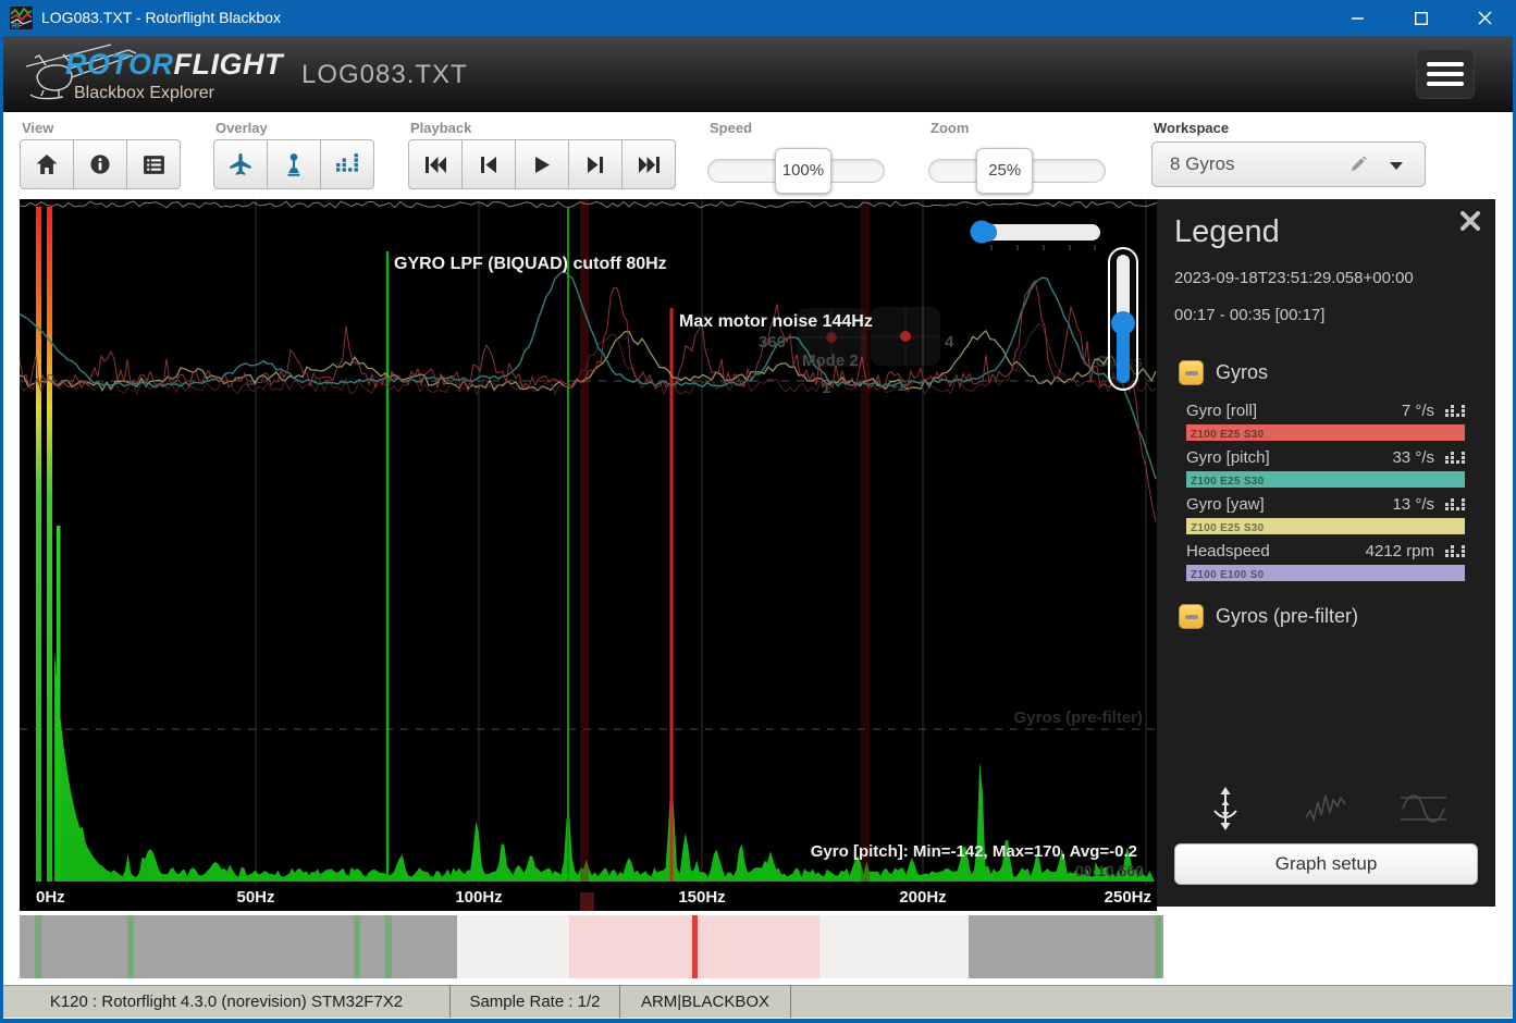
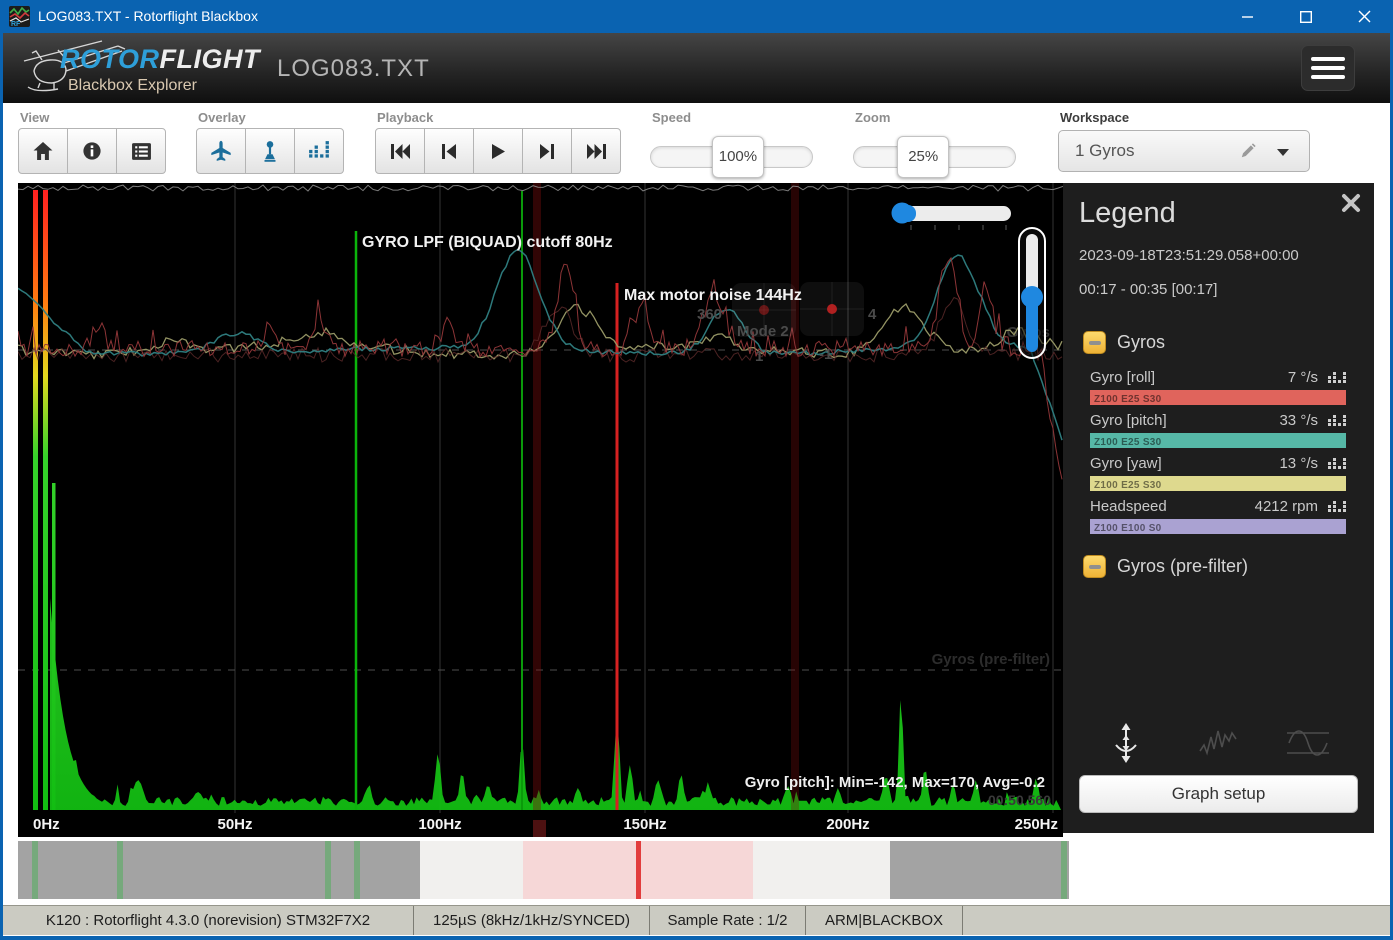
  LOG083.TXT - Rotorflight Blackbox
  ROTORFLIGHT
  Blackbox Explorer
  LOG083.TXT
  View
  Overlay
  Playback
  Speed
  100%
  Zoom
  25%
  Workspace
- 8 Gyros
+ 1 Gyros
  Gyros (pre-filter)
  360
  Mode 2
  1
  -1
  4
  GYRO LPF (BIQUAD) cutoff 80Hz
  Max motor noise 144Hz
  0Hz
  50Hz
  100Hz
  150Hz
  200Hz
  250Hz
  Gyro [pitch]: Min=-142, Max=170, Avg=-0.2
- 00:10.560
+ 00:50.560
  Legend
  2023-09-18T23:51:29.058+00:00
  00:17 - 00:35 [00:17]
  Gyros
  Gyro [roll]
  7 °/s
  Z100 E25 S30
  Gyro [pitch]
  33 °/s
  Z100 E25 S30
  Gyro [yaw]
  13 °/s
  Z100 E25 S30
  Headspeed
  4212 rpm
  Z100 E100 S0
  Gyros (pre-filter)
  Graph setup
  K120 : Rotorflight 4.3.0 (norevision) STM32F7X2
+ 125µS (8kHz/1kHz/SYNCED)
  Sample Rate : 1/2
  ARM|BLACKBOX
